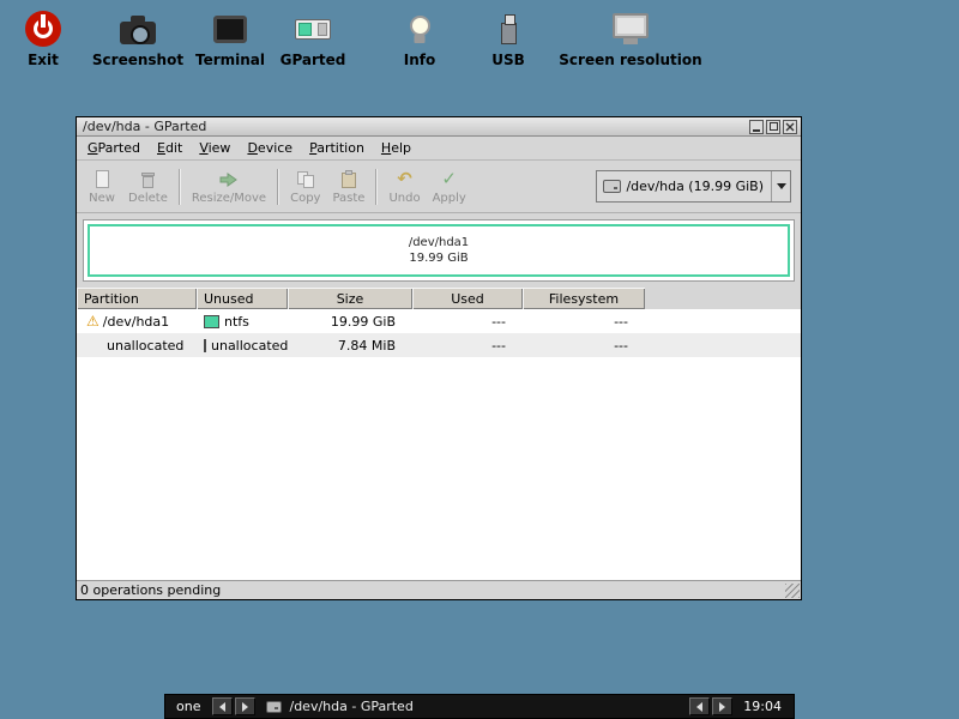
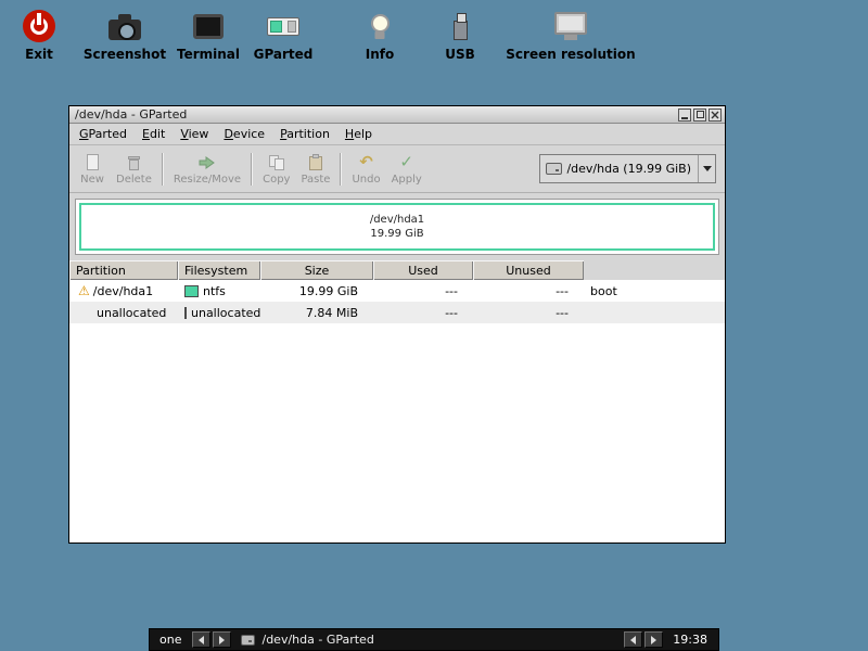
  Exit
  Screenshot
  Terminal
  GParted
  Info
  USB
  Screen resolution
  /dev/hda - GParted
  GParted
  Edit
  View
  Device
  Partition
  Help
  New
  Delete
  Resize/Move
  Copy
  Paste
  ↶
  Undo
  ✓
  Apply
  /dev/hda (19.99 GiB)
  /dev/hda1
  19.99 GiB
  Partition
- Unused
+ Filesystem
  Size
  Used
- Filesystem
+ Unused
  ⚠
  /dev/hda1
  ntfs
  19.99 GiB
  ---
  ---
+ boot
  unallocated
  unallocated
  7.84 MiB
  ---
  ---
- 0 operations pending
  one
  /dev/hda - GParted
- 19:04
+ 19:38
